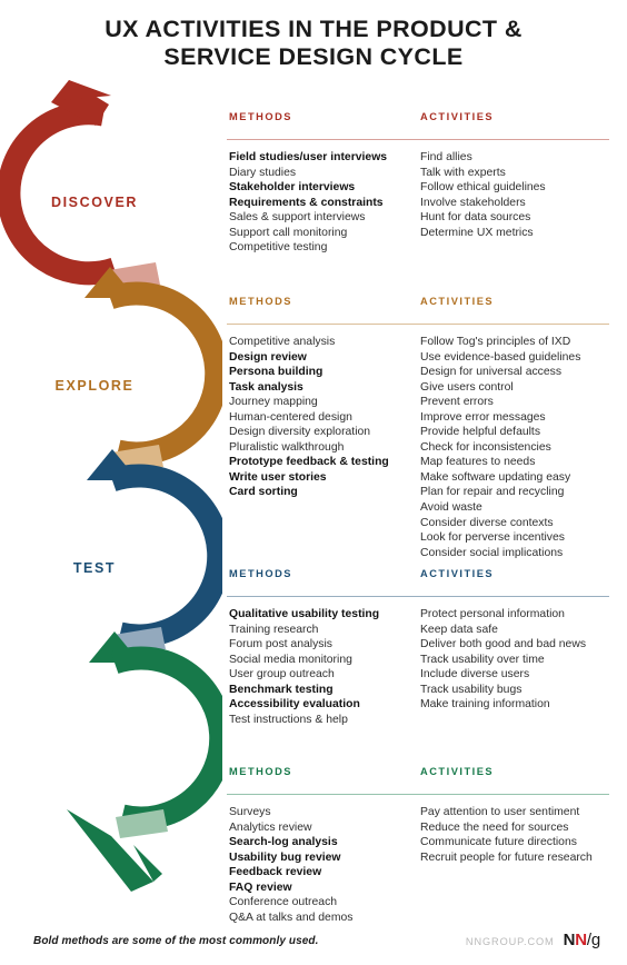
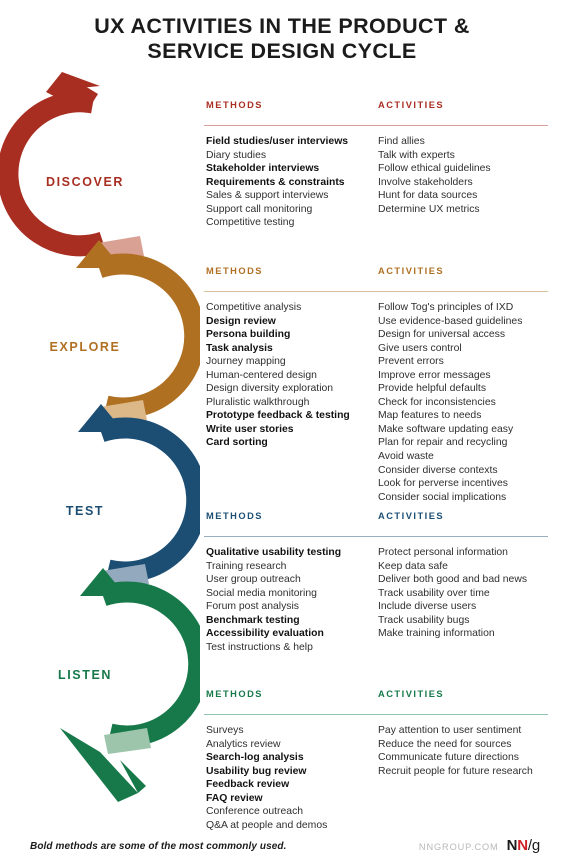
  UX ACTIVITIES IN THE PRODUCT &
  SERVICE DESIGN CYCLE
  DISCOVER
  EXPLORE
  TEST
+ LISTEN
  METHODS
  ACTIVITIES
  Field studies/user interviews
  Diary studies
  Stakeholder interviews
  Requirements & constraints
  Sales & support interviews
  Support call monitoring
  Competitive testing
  Find allies
  Talk with experts
  Follow ethical guidelines
  Involve stakeholders
  Hunt for data sources
  Determine UX metrics
  METHODS
  ACTIVITIES
  Competitive analysis
  Design review
  Persona building
  Task analysis
  Journey mapping
  Human-centered design
  Design diversity exploration
  Pluralistic walkthrough
  Prototype feedback & testing
  Write user stories
  Card sorting
  Follow Tog's principles of IXD
  Use evidence-based guidelines
  Design for universal access
  Give users control
  Prevent errors
  Improve error messages
  Provide helpful defaults
  Check for inconsistencies
  Map features to needs
  Make software updating easy
  Plan for repair and recycling
  Avoid waste
  Consider diverse contexts
  Look for perverse incentives
  Consider social implications
  METHODS
  ACTIVITIES
  Qualitative usability testing
  Training research
- Forum post analysis
+ User group outreach
  Social media monitoring
- User group outreach
+ Forum post analysis
  Benchmark testing
  Accessibility evaluation
  Test instructions & help
  Protect personal information
  Keep data safe
  Deliver both good and bad news
  Track usability over time
  Include diverse users
  Track usability bugs
  Make training information
  METHODS
  ACTIVITIES
  Surveys
  Analytics review
  Search-log analysis
  Usability bug review
  Feedback review
  FAQ review
  Conference outreach
- Q&A at talks and demos
+ Q&A at people and demos
  Pay attention to user sentiment
  Reduce the need for sources
  Communicate future directions
  Recruit people for future research
  Bold methods are some of the most commonly used.
  NNGROUP.COM
  NN/g
